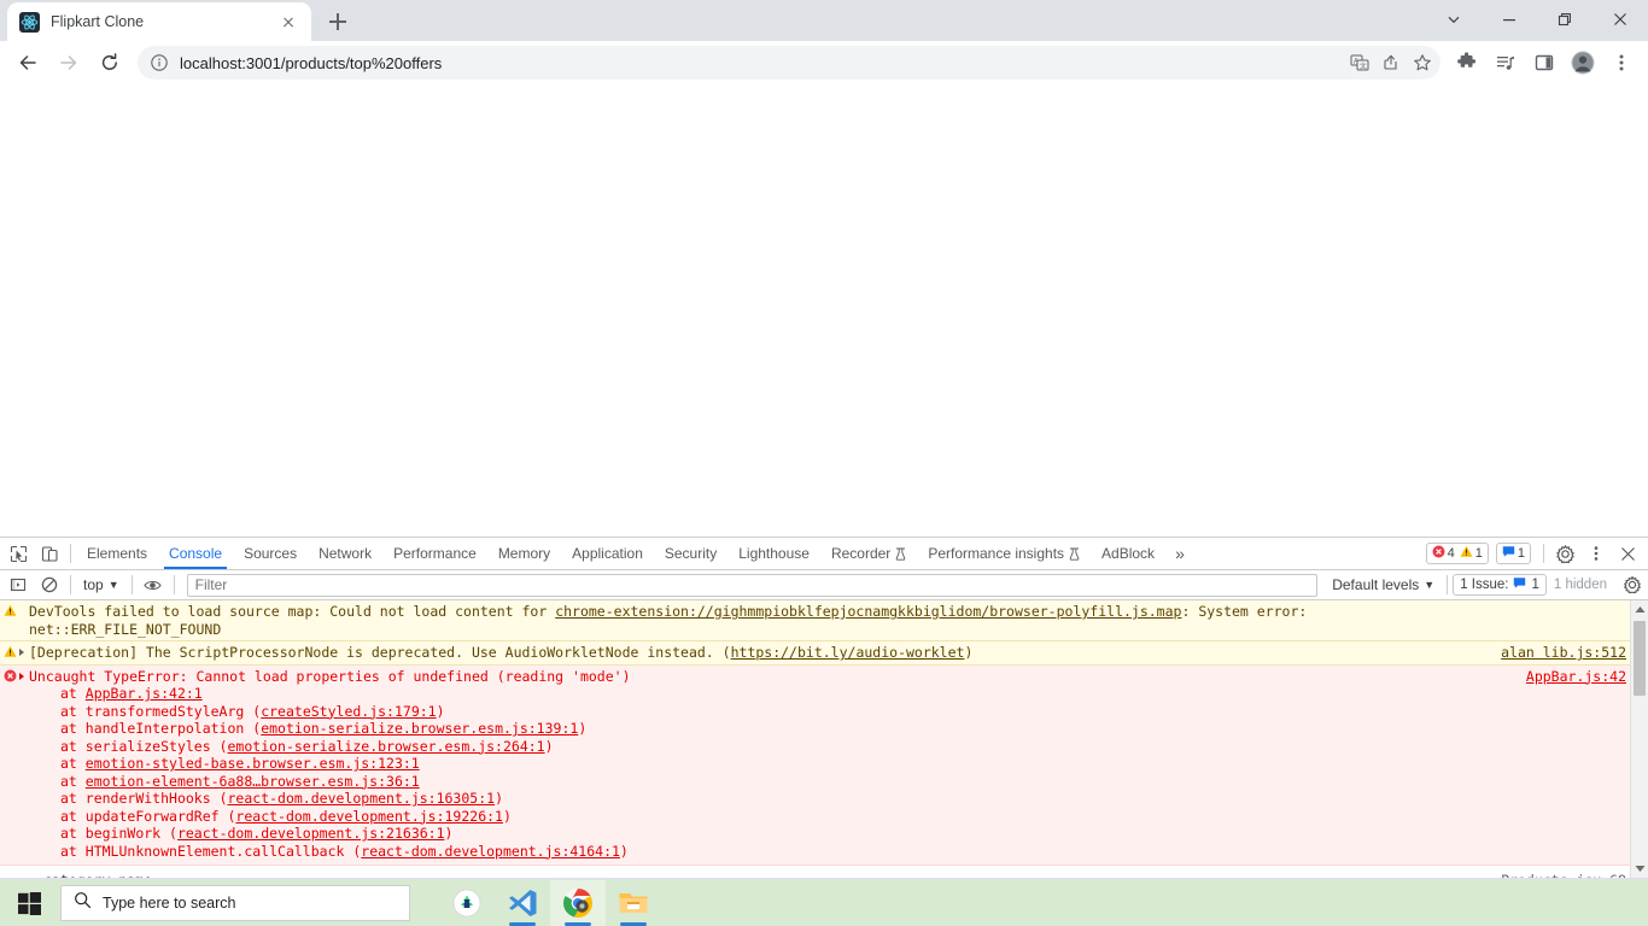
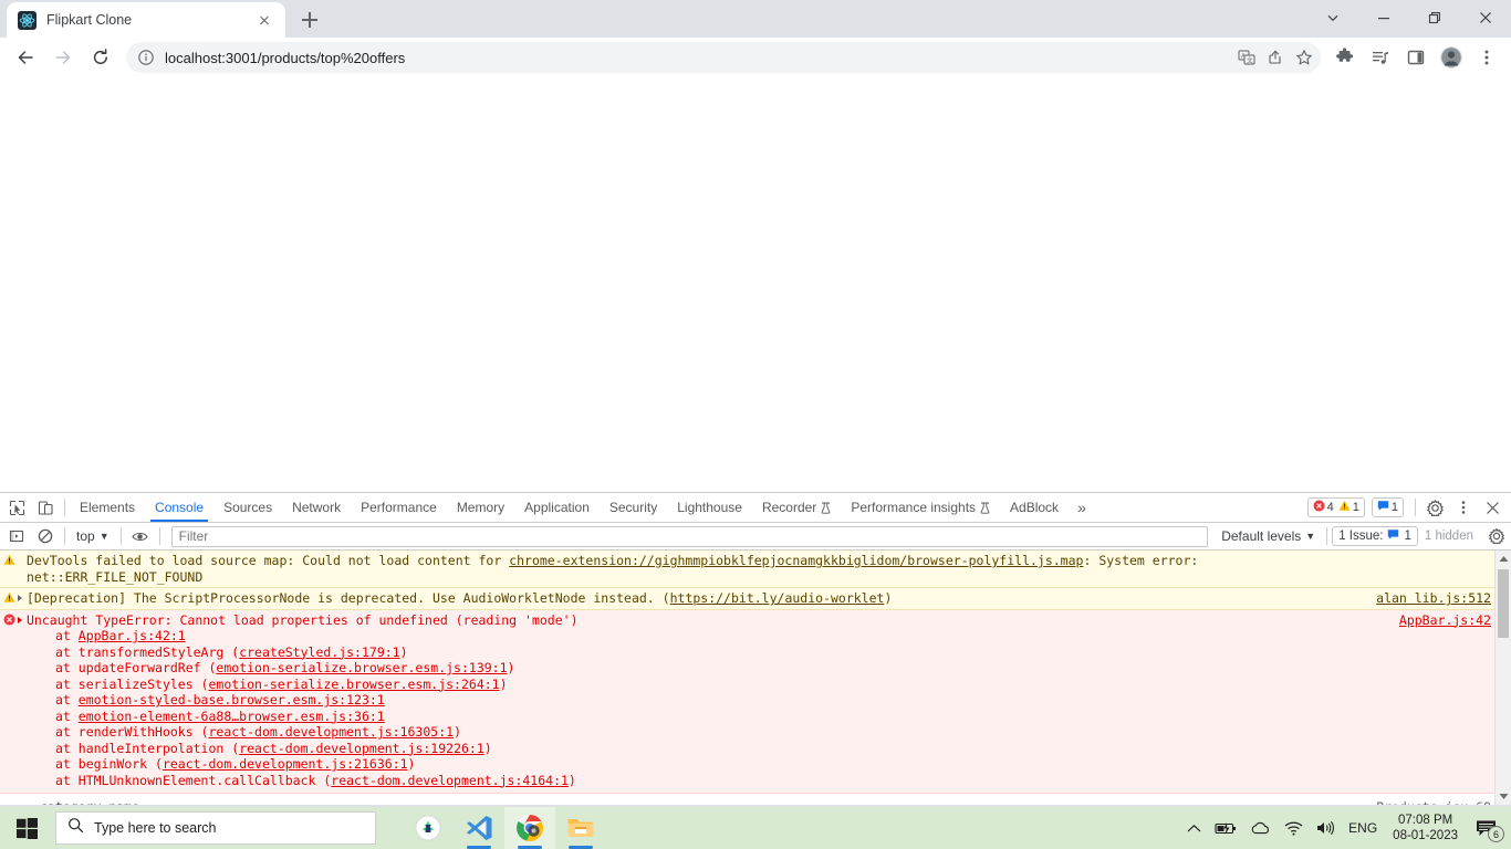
  Flipkart Clone
  localhost:3001/products/top%20offers
  Elements
  Console
  Sources
  Network
  Performance
  Memory
  Application
  Security
  Lighthouse
  Recorder
  Performance insights
  AdBlock
  »
  4
  1
  1
  top
  ▼
  Filter
  Default levels
  ▼
  1 Issue:
  1
  1 hidden
  DevTools failed to load source map: Could not load content for chrome-extension://gighmmpiobklfepjocnamgkkbiglidom/browser-polyfill.js.map: System error: net::ERR_FILE_NOT_FOUND
  [Deprecation] The ScriptProcessorNode is deprecated. Use AudioWorkletNode instead. (https://bit.ly/audio-worklet)
  alan lib.js:512
  Uncaught TypeError: Cannot load properties of undefined (reading 'mode')
  AppBar.js:42
  at AppBar.js:42:1
  at transformedStyleArg (createStyled.js:179:1)
- at handleInterpolation (emotion-serialize.browser.esm.js:139:1)
+ at updateForwardRef (emotion-serialize.browser.esm.js:139:1)
  at serializeStyles (emotion-serialize.browser.esm.js:264:1)
  at emotion-styled-base.browser.esm.js:123:1
  at emotion-element-6a88…browser.esm.js:36:1
  at renderWithHooks (react-dom.development.js:16305:1)
- at updateForwardRef (react-dom.development.js:19226:1)
+ at handleInterpolation (react-dom.development.js:19226:1)
  at beginWork (react-dom.development.js:21636:1)
  at HTMLUnknownElement.callCallback (react-dom.development.js:4164:1)
  Type here to search
+ ENG
+ 07:08 PM
+ 08-01-2023
+ 6
